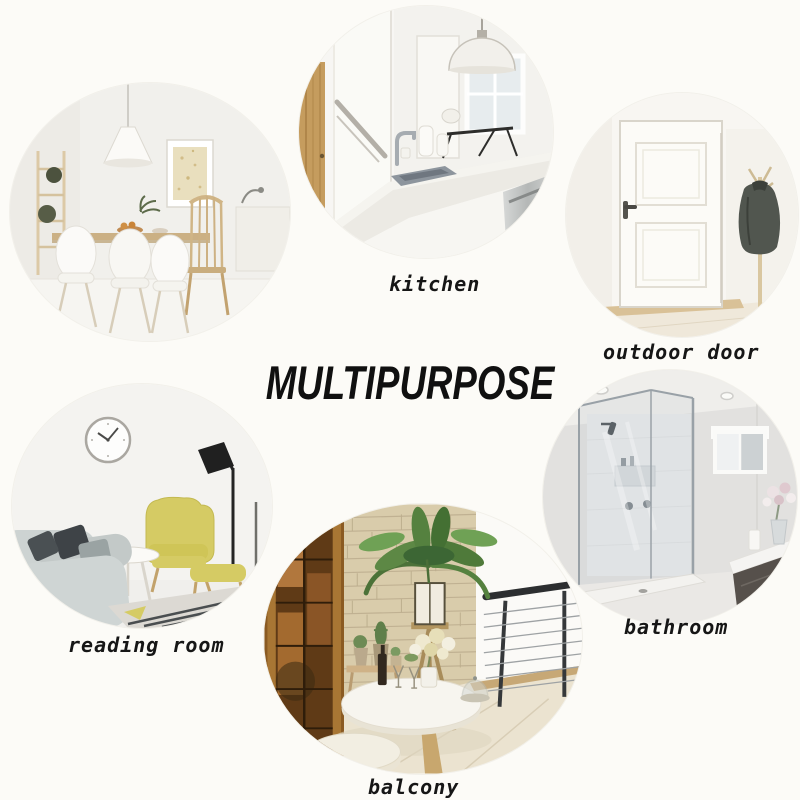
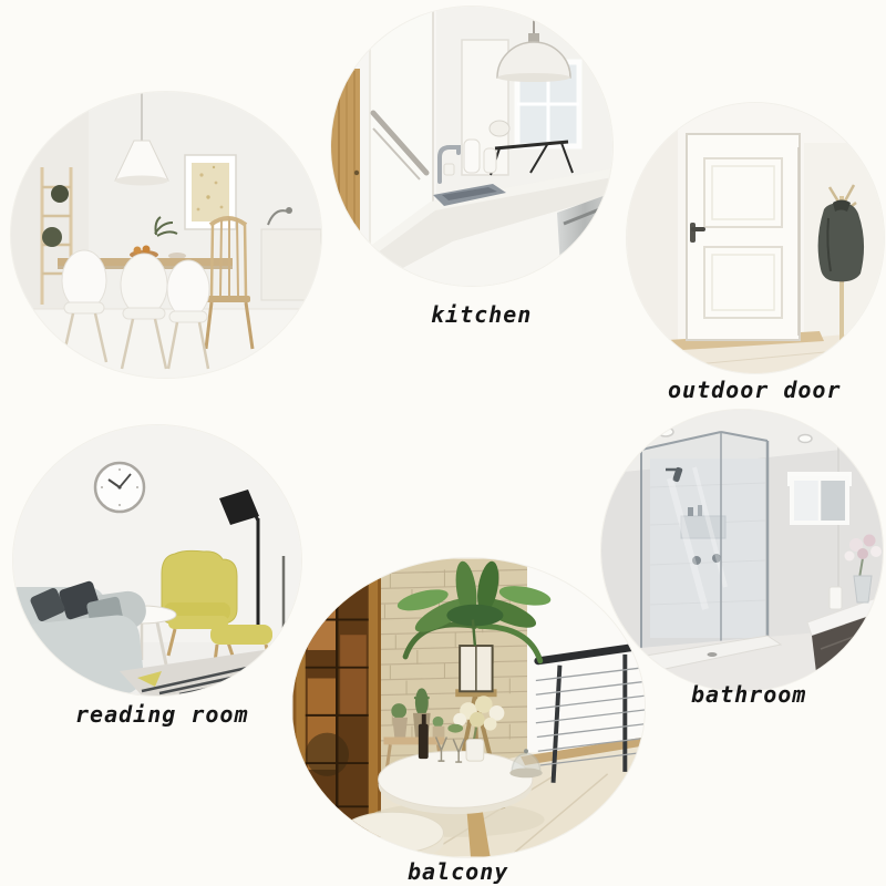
- MULTIPURPOSE
  kitchen
  outdoor door
  reading room
  bathroom
  balcony
